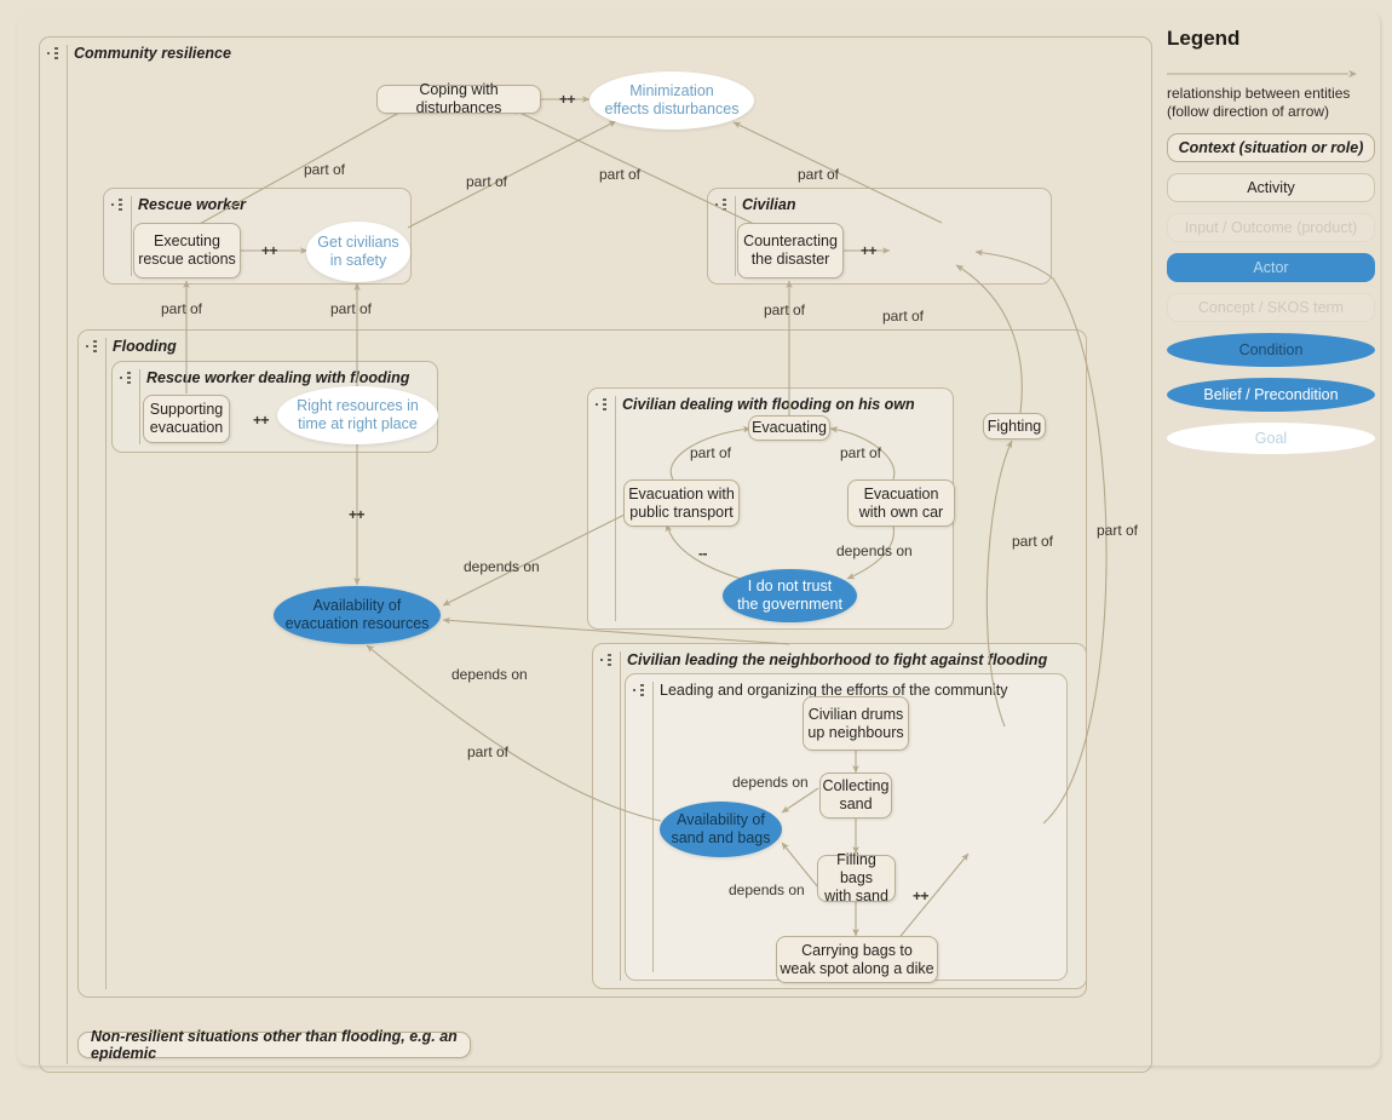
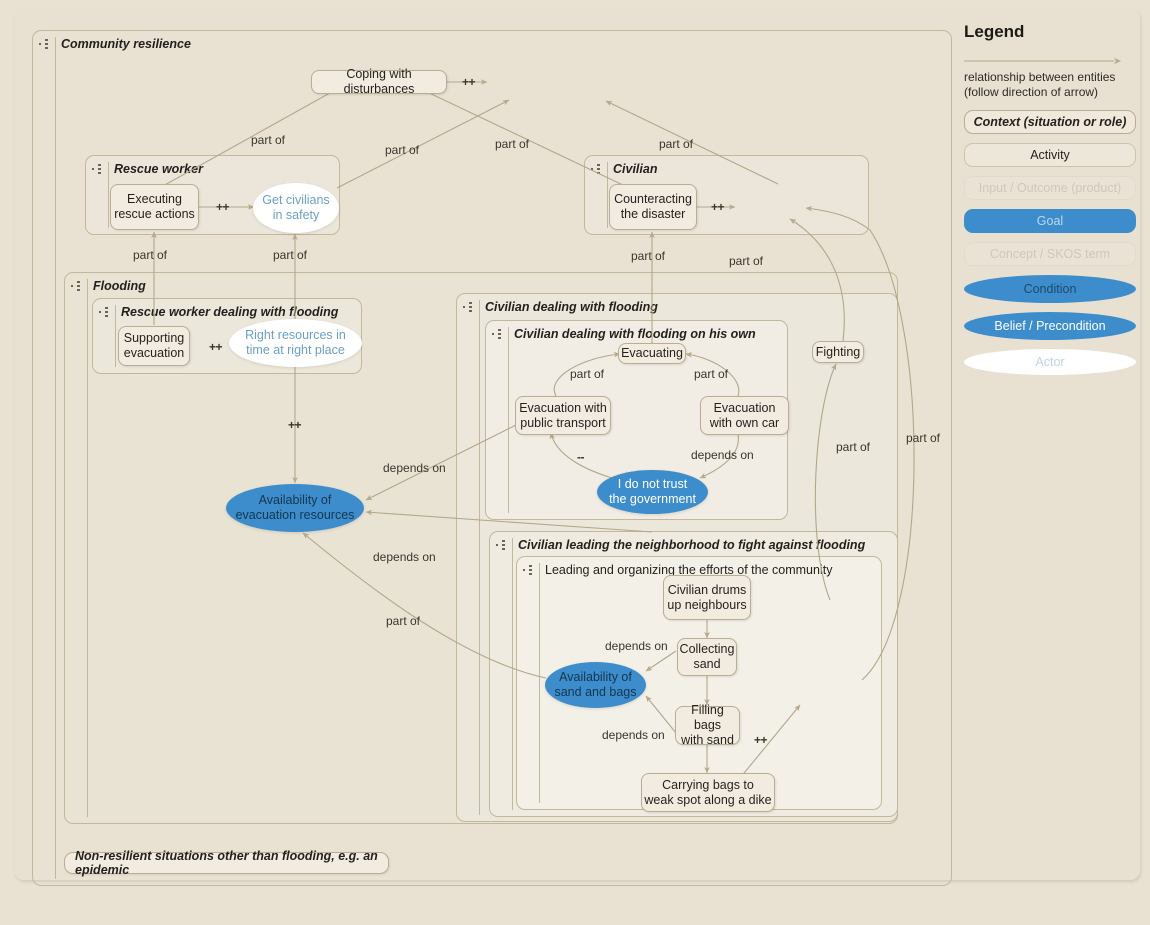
  Community resilience
  Rescue workr
  Civilian
  Flooding
  Rescue worker dealing with fooding
+ Civilian dealing with flooding
  Civilian dealing with flooding on his own
  Civilian leading the neighborhood to fight againstlooding
  Leading and organizing the efforts of the communty
  Coping with disturbances
- Minimization
- effects disturbances
  Executing
  rescue actions
  Get civilians
  in safety
  Counteracting
  the disaster
  Supporting
  evacuation
  Right resources in
  time at right place
  Availability of
  evacuation resources
  Evacuating
  Evacuation with
  public transport
  Evacuation
  with own car
  I do not trust
  the government
  Fighting
  Civilian drums
  up neighbours
  Collecting
  sand
  Availability of
  sand and bags
  Filling bags
  with sand
  Carrying bags to
  weak spot along a dike
  Non-resilient situations other than flooding, e.g. an epidemic
  ++
  ++
  ++
  ++
  ++
  ++
  --
  part of
  part of
  part of
  part of
  part of
  part of
  part of
  part of
  part of
  part of
  part of
  part of
  part of
  depends on
  depends on
  depends on
  depends on
  depends on
  Legend
  relationship between entities
  (follow direction of arrow)
  Context (situation or role)
  Activity
  Input / Outcome (product)
- Actor
+ Goal
  Concept / SKOS term
  Condition
  Belief / Precondition
- Goal
+ Actor
